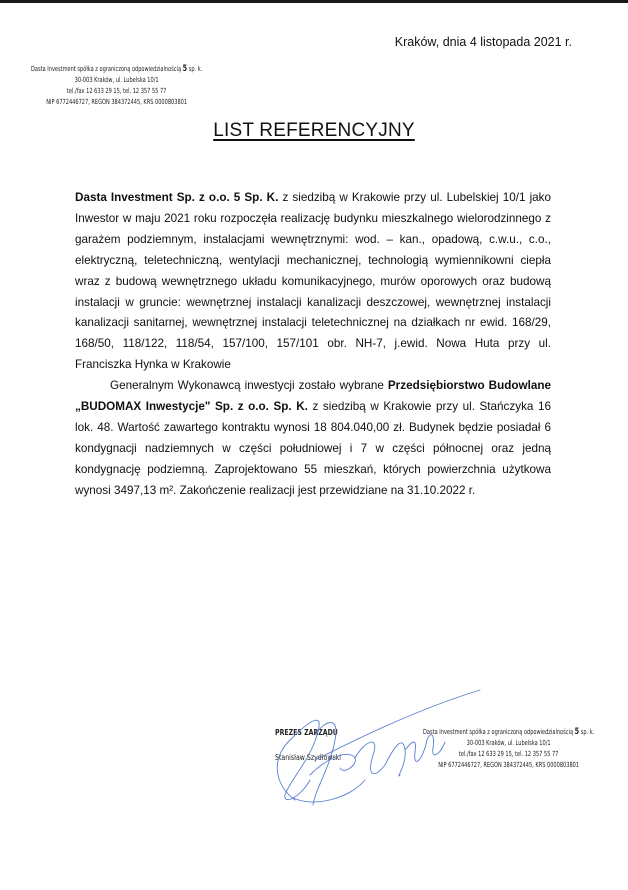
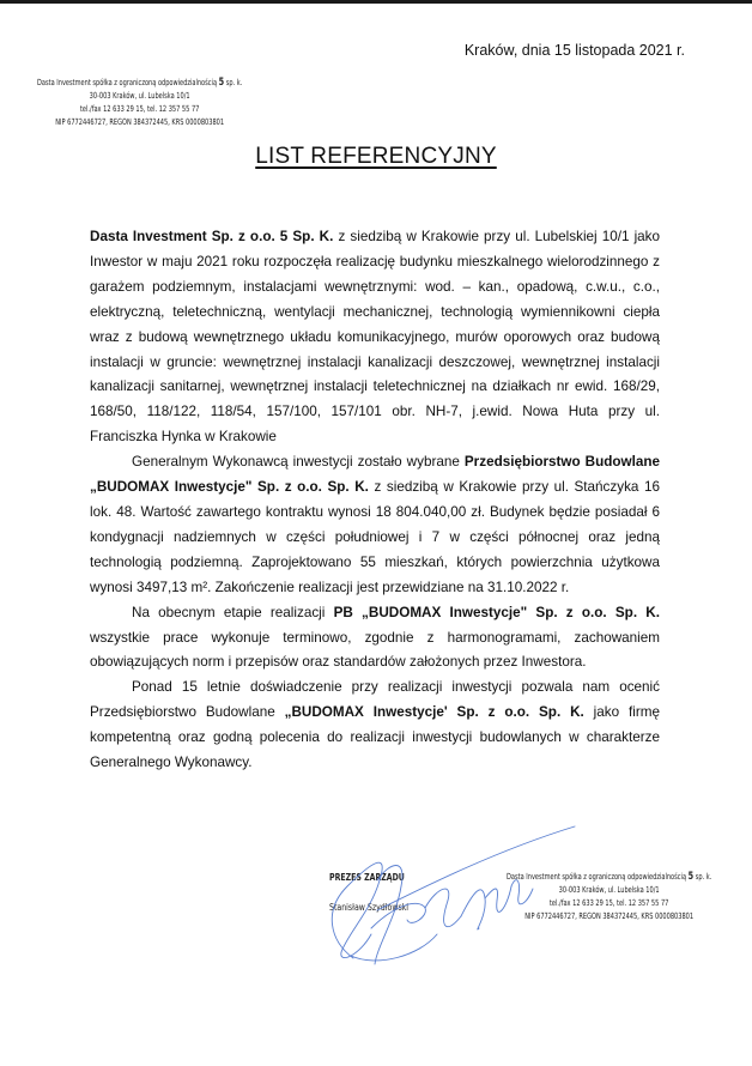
  Dasta Investment spółka z ograniczoną odpowiedzialnością 5 sp. k.
  30-003 Kraków, ul. Lubelska 10/1
  tel./fax 12 633 29 15, tel. 12 357 55 77
  NIP 6772446727, REGON 384372445, KRS 0000803801
- Kraków, dnia 4 listopada 2021 r.
+ Kraków, dnia 15 listopada 2021 r.
  LIST REFERENCYJNY
  Dasta Investment Sp. z o.o. 5 Sp. K. z siedzibą w Krakowie przy ul. Lubelskiej 10/1 jako Inwestor w maju 2021 roku rozpoczęła realizację budynku mieszkalnego wielorodzinnego z garażem podziemnym, instalacjami wewnętrznymi: wod. – kan., opadową, c.w.u., c.o., elektryczną, teletechniczną, wentylacji mechanicznej, technologią wymiennikowni ciepła wraz z budową wewnętrznego układu komunikacyjnego, murów oporowych oraz budową instalacji w gruncie: wewnętrznej instalacji kanalizacji deszczowej, wewnętrznej instalacji kanalizacji sanitarnej, wewnętrznej instalacji teletechnicznej na działkach nr ewid. 168/29, 168/50, 118/122, 118/54, 157/100, 157/101 obr. NH-7, j.ewid. Nowa Huta przy ul. Franciszka Hynka w Krakowie
- Generalnym Wykonawcą inwestycji zostało wybrane Przedsiębiorstwo Budowlane „BUDOMAX Inwestycje" Sp. z o.o. Sp. K. z siedzibą w Krakowie przy ul. Stańczyka 16 lok. 48. Wartość zawartego kontraktu wynosi 18 804.040,00 zł. Budynek będzie posiadał 6 kondygnacji nadziemnych w części południowej i 7 w części północnej oraz jedną kondygnację podziemną. Zaprojektowano 55 mieszkań, których powierzchnia użytkowa wynosi 3497,13 m². Zakończenie realizacji jest przewidziane na 31.10.2022 r.
+ Generalnym Wykonawcą inwestycji zostało wybrane Przedsiębiorstwo Budowlane „BUDOMAX Inwestycje" Sp. z o.o. Sp. K. z siedzibą w Krakowie przy ul. Stańczyka 16 lok. 48. Wartość zawartego kontraktu wynosi 18 804.040,00 zł. Budynek będzie posiadał 6 kondygnacji nadziemnych w części południowej i 7 w części północnej oraz jedną technologią podziemną. Zaprojektowano 55 mieszkań, których powierzchnia użytkowa wynosi 3497,13 m². Zakończenie realizacji jest przewidziane na 31.10.2022 r.
+ Na obecnym etapie realizacji PB „BUDOMAX Inwestycje" Sp. z o.o. Sp. K. wszystkie prace wykonuje terminowo, zgodnie z harmonogramami, zachowaniem obowiązujących norm i przepisów oraz standardów założonych przez Inwestora.
+ Ponad 15 letnie doświadczenie przy realizacji inwestycji pozwala nam ocenić Przedsiębiorstwo Budowlane „BUDOMAX Inwestycje' Sp. z o.o. Sp. K. jako firmę kompetentną oraz godną polecenia do realizacji inwestycji budowlanych w charakterze Generalnego Wykonawcy.
  PREZES ZARZĄDU
  Stanisław Szyłowki
  Dasta Investment spółka z ograniczoną odpowiedzialnością 5 sp. k.
  30-003 Kraków, ul. Lubelska 10/1
  tel./fax 12 633 29 15, tel. 12 357 55 77
  NIP 6772446727, REGON 384372445, KRS 0000803801
